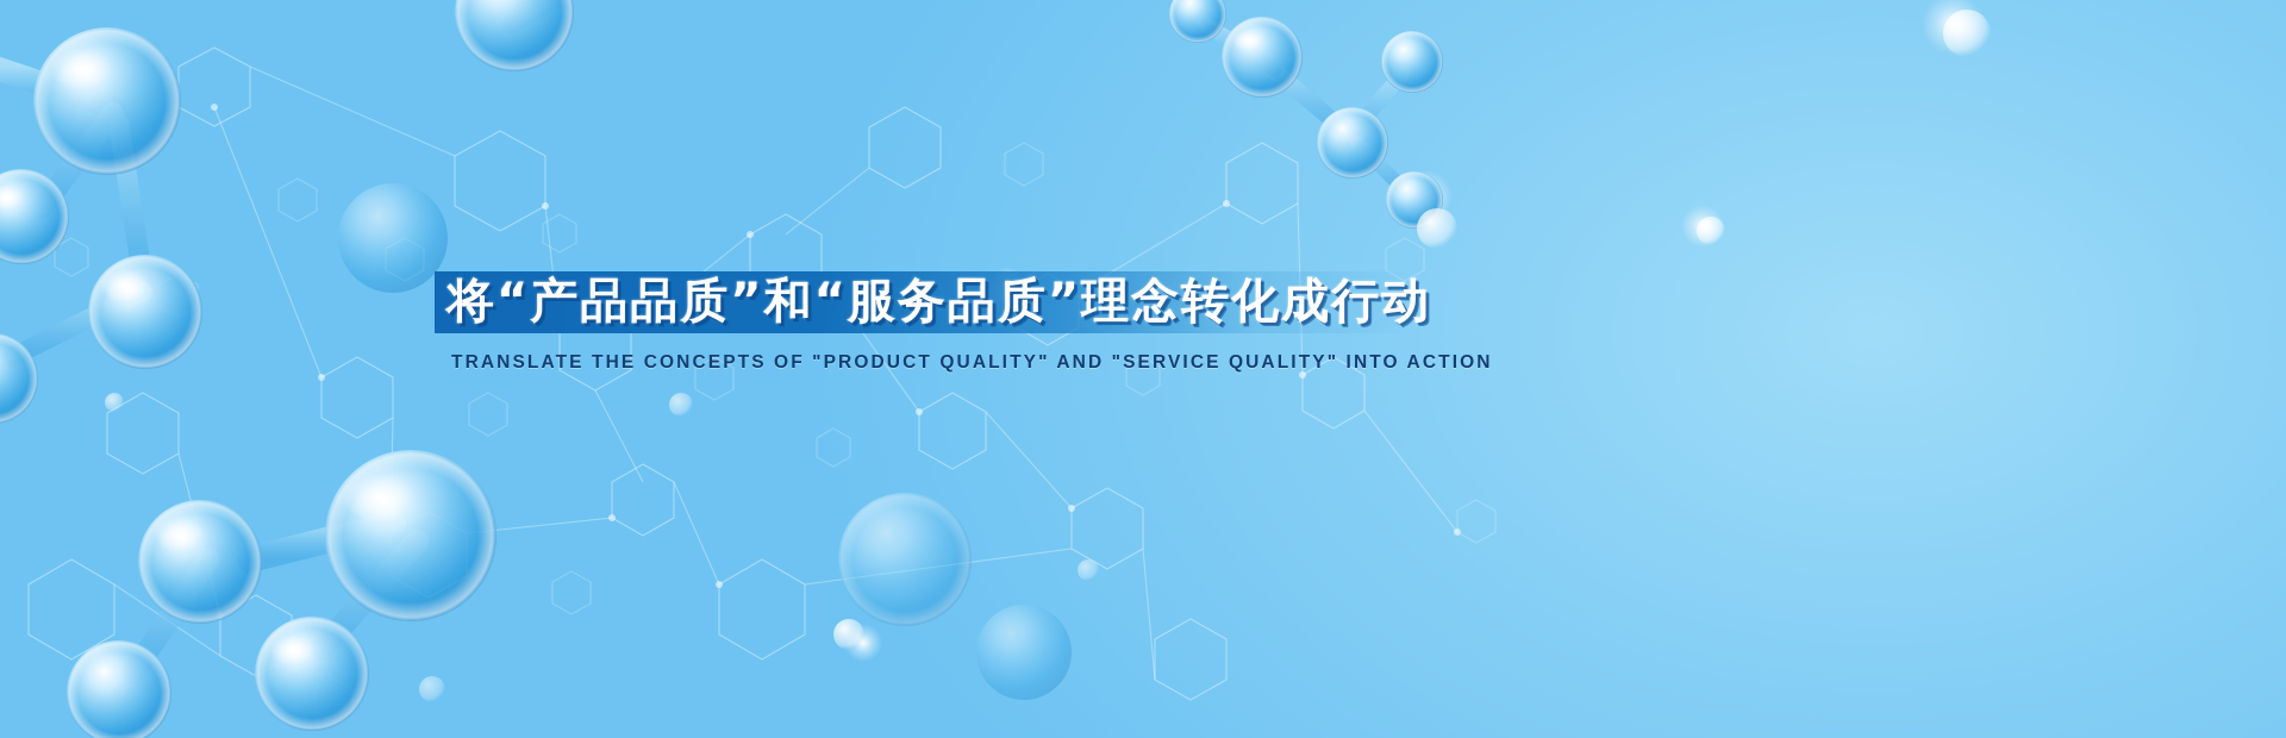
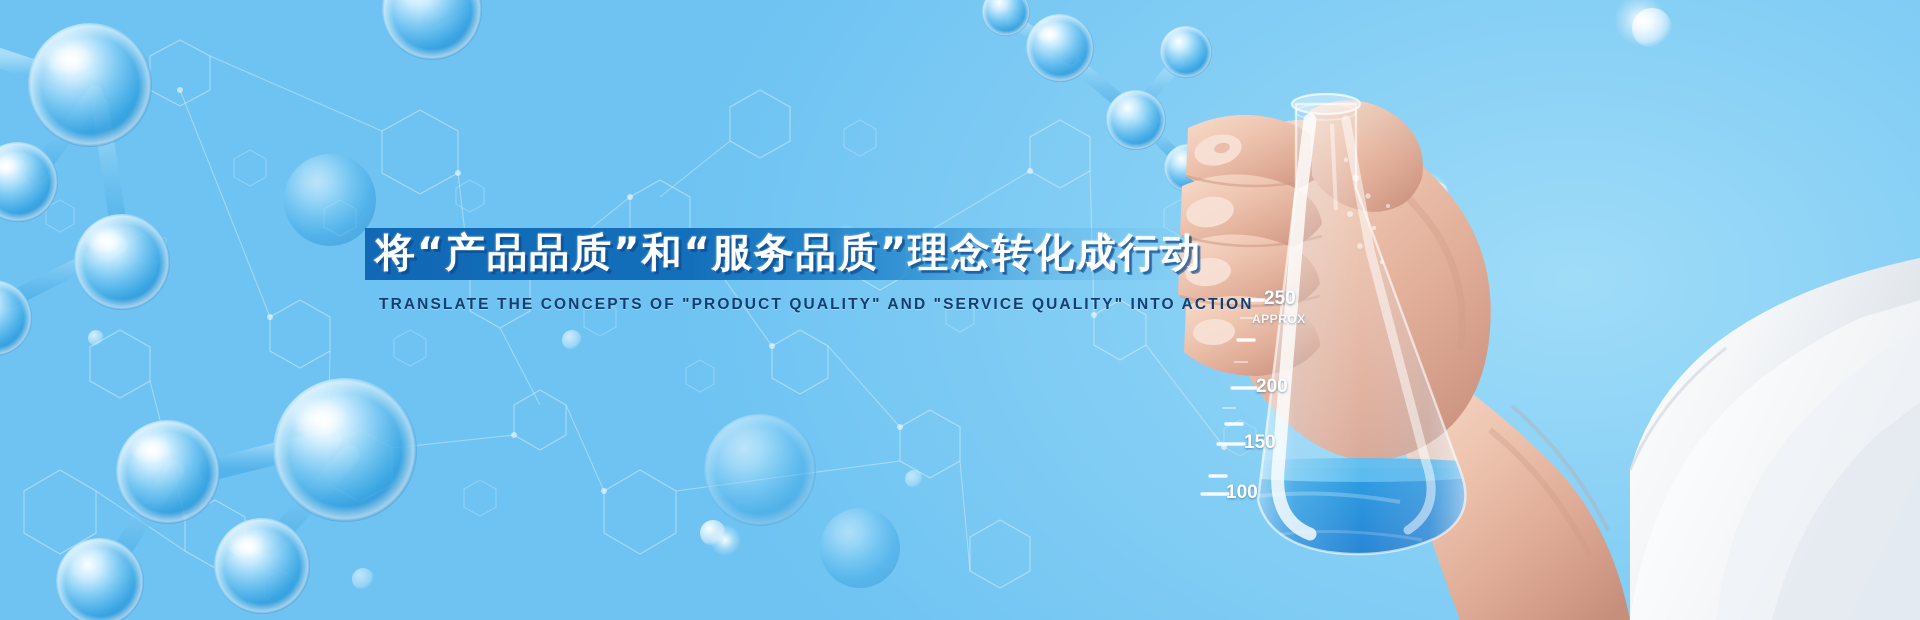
+ 250
+ APPROX
+ 200
+ 150
+ 100
  将“产品品质”和“服务品质”理念转化成行动
  TRANSLATE THE CONCEPTS OF "PRODUCT QUALITY" AND "SERVICE QUALITY" INTO ACTION
